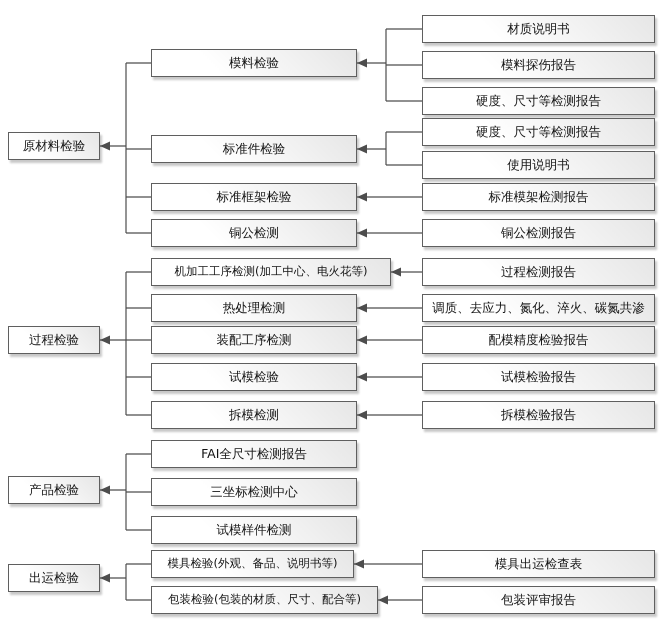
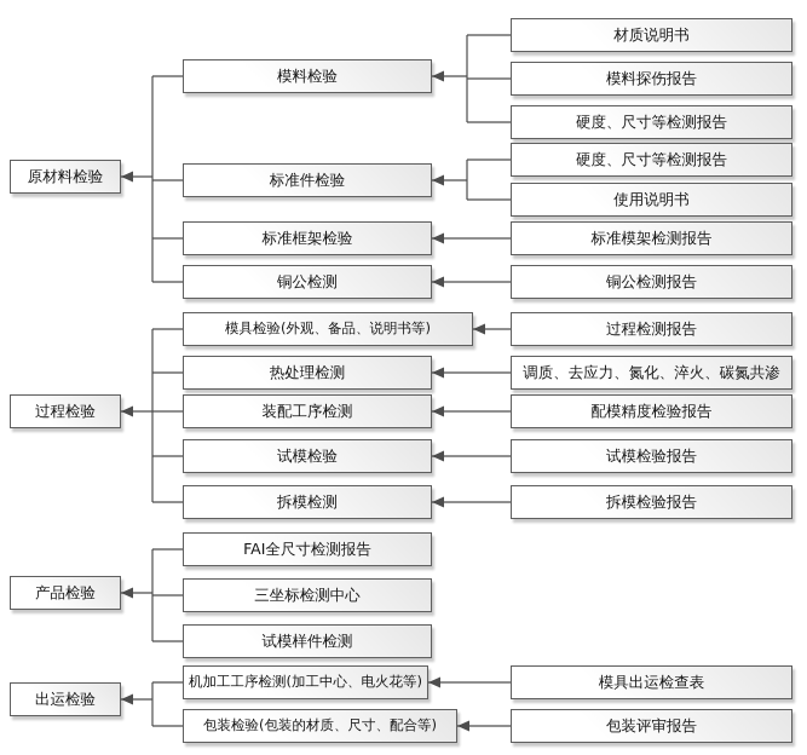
  原材料检验
  过程检验
  产品检验
  出运检验
  模料检验
  标准件检验
  标准框架检验
  铜公检测
- 机加工工序检测(加工中心、电火花等)
+ 模具检验(外观、备品、说明书等)
  热处理检测
  装配工序检测
  试模检验
  拆模检测
  FAI全尺寸检测报告
  三坐标检测中心
  试模样件检测
- 模具检验(外观、备品、说明书等)
+ 机加工工序检测(加工中心、电火花等)
  包装检验(包装的材质、尺寸、配合等)
  材质说明书
  模料探伤报告
  硬度、尺寸等检测报告
  硬度、尺寸等检测报告
  使用说明书
  标准模架检测报告
  铜公检测报告
  过程检测报告
  调质、去应力、氮化、淬火、碳氮共渗
  配模精度检验报告
  试模检验报告
  拆模检验报告
  模具出运检查表
  包装评审报告
